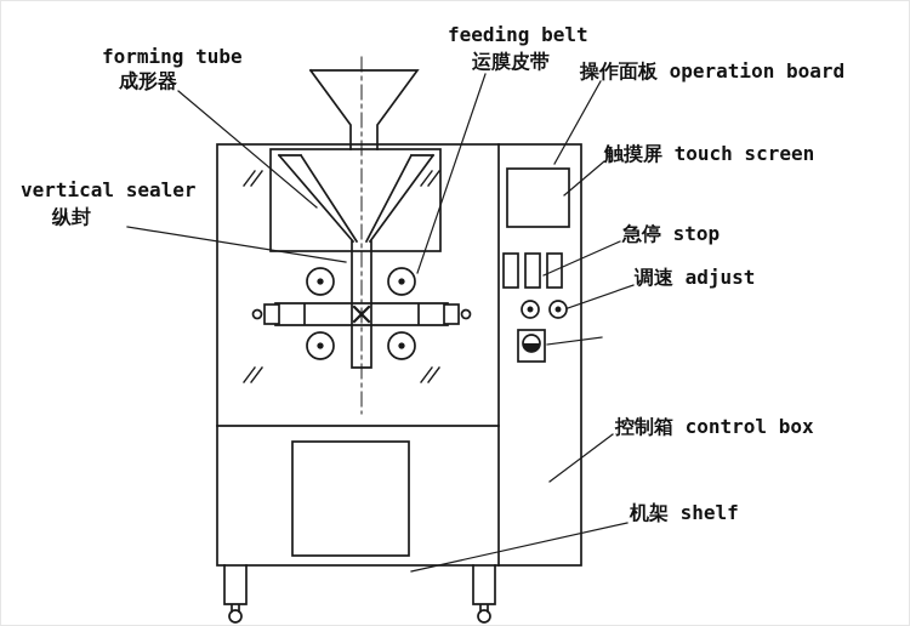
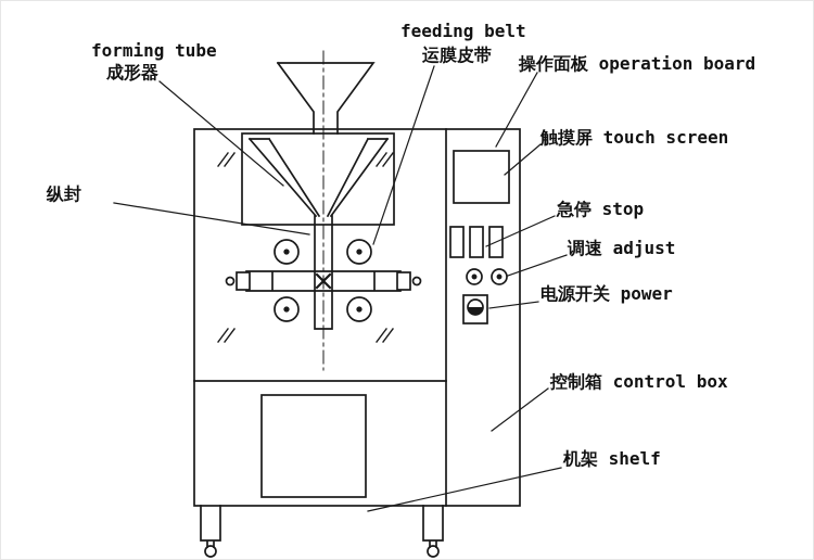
  forming tube
  成形器
  feeding belt
  运膜皮带
  操作面板 operation board
- vertical sealer
  纵封
  触摸屏 touch screen
  急停 stop
  调速 adjust
+ 电源开关 power
  控制箱 control box
  机架 shelf
